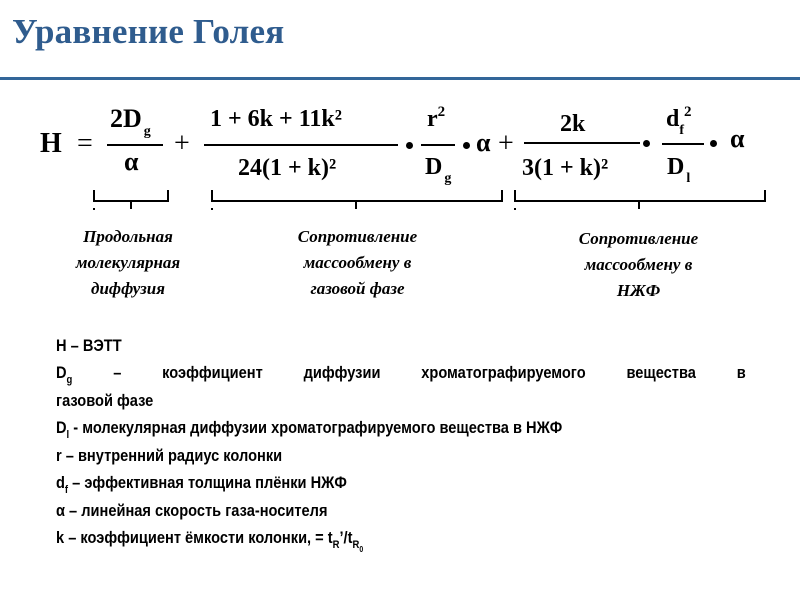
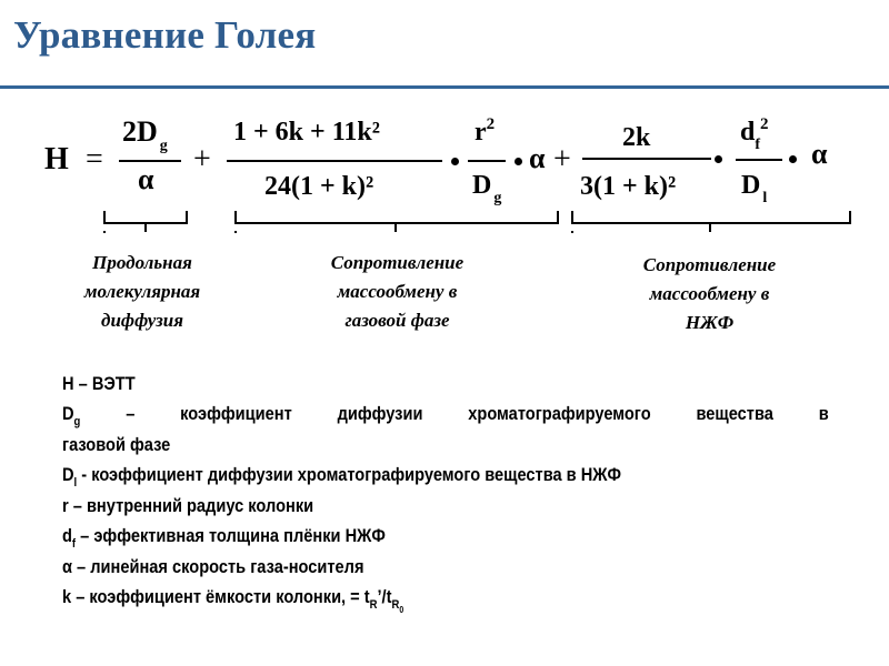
  Уравнение Голея
  H
  =
  2D g
  α
  +
  1 + 6k + 11k²
  24(1 + k)²
  r2
  D g
  α
  +
  2k
  3(1 + k)²
  df2
  D l
  α
  Продольная
  молекулярная
  диффузия
  Сопротивление
  массообмену в
  газовой фазе
  Сопротивление
  массообмену в
  НЖФ
  H – ВЭТТ
  Dg – коэффициент диффузии хроматографируемого вещества в
  газовой фазе
- Dl - молекулярная диффузии хроматографируемого вещества в НЖФ
+ Dl - коэффициент диффузии хроматографируемого вещества в НЖФ
  r – внутренний радиус колонки
  df – эффективная толщина плёнки НЖФ
  α – линейная скорость газа-носителя
  k – коэффициент ёмкости колонки, = tR’/tR0
